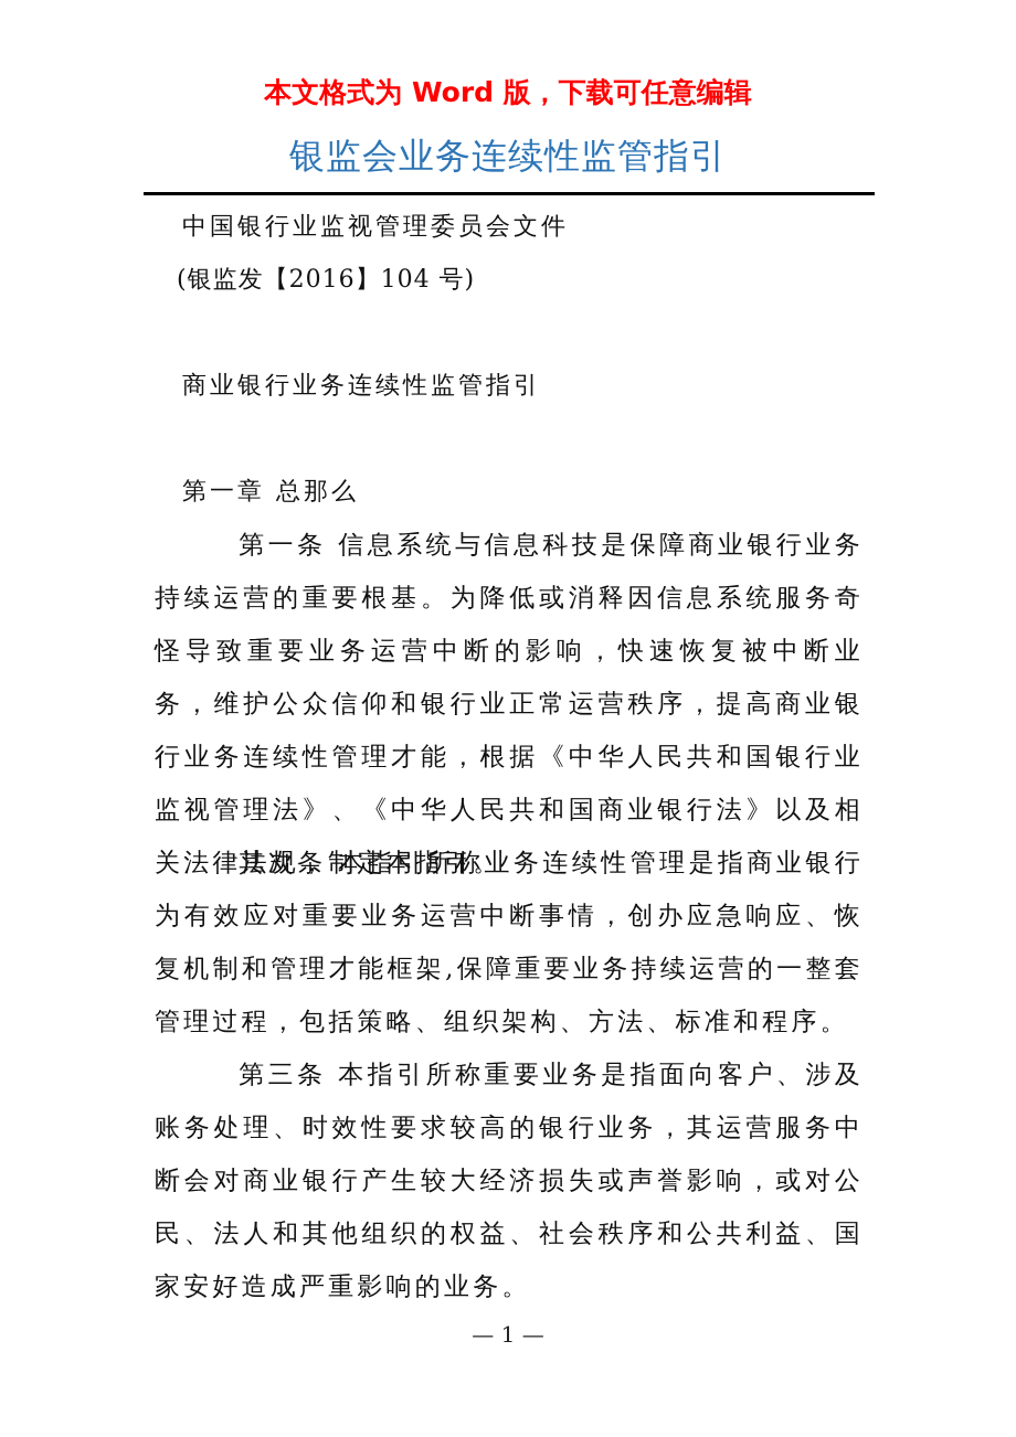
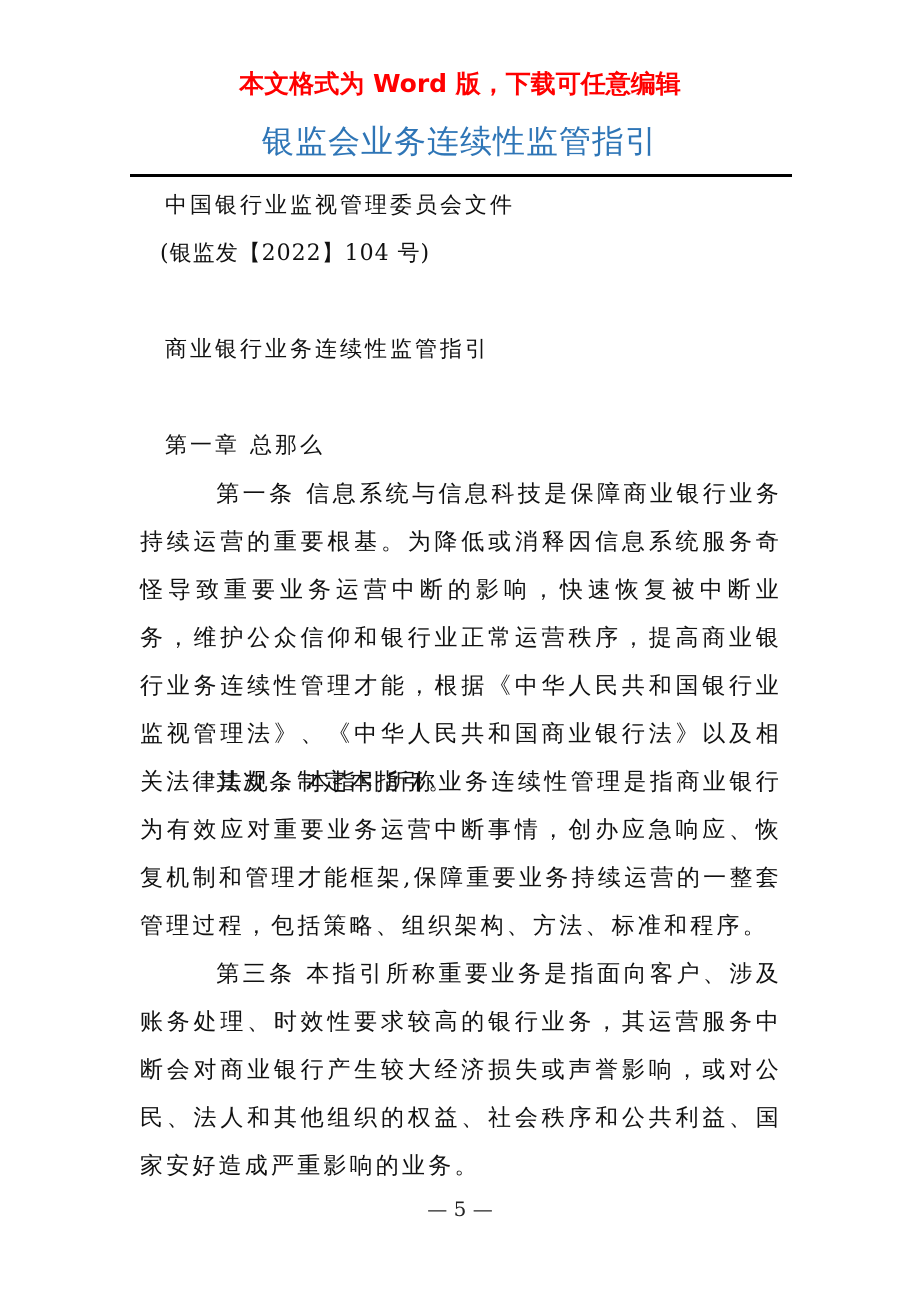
  本文格式为 Word 版，下载可任意编辑
  银监会业务连续性监管指引
  中国银行业监视管理委员会文件
- (银监发【2016】104 号)
+ (银监发【2022】104 号)
  商业银行业务连续性监管指引
  第一章 总那么
  第一条 信息系统与信息科技是保障商业银行业务持续运营的重要根基。为降低或消释因信息系统服务奇怪导致重要业务运营中断的影响，快速恢复被中断业务，维护公众信仰和银行业正常运营秩序，提高商业银行业务连续性管理才能，根据《中华人民共和国银行业监视管理法》、《中华人民共和国商业银行法》以及相关法律法规，制定本指引。
  其次条 本指引所称业务连续性管理是指商业银行为有效应对重要业务运营中断事情，创办应急响应、恢复机制和管理才能框架,保障重要业务持续运营的一整套管理过程，包括策略、组织架构、方法、标准和程序。
  第三条 本指引所称重要业务是指面向客户、涉及账务处理、时效性要求较高的银行业务，其运营服务中断会对商业银行产生较大经济损失或声誉影响，或对公民、法人和其他组织的权益、社会秩序和公共利益、国家安好造成严重影响的业务。
- — 1 —
+ — 5 —
